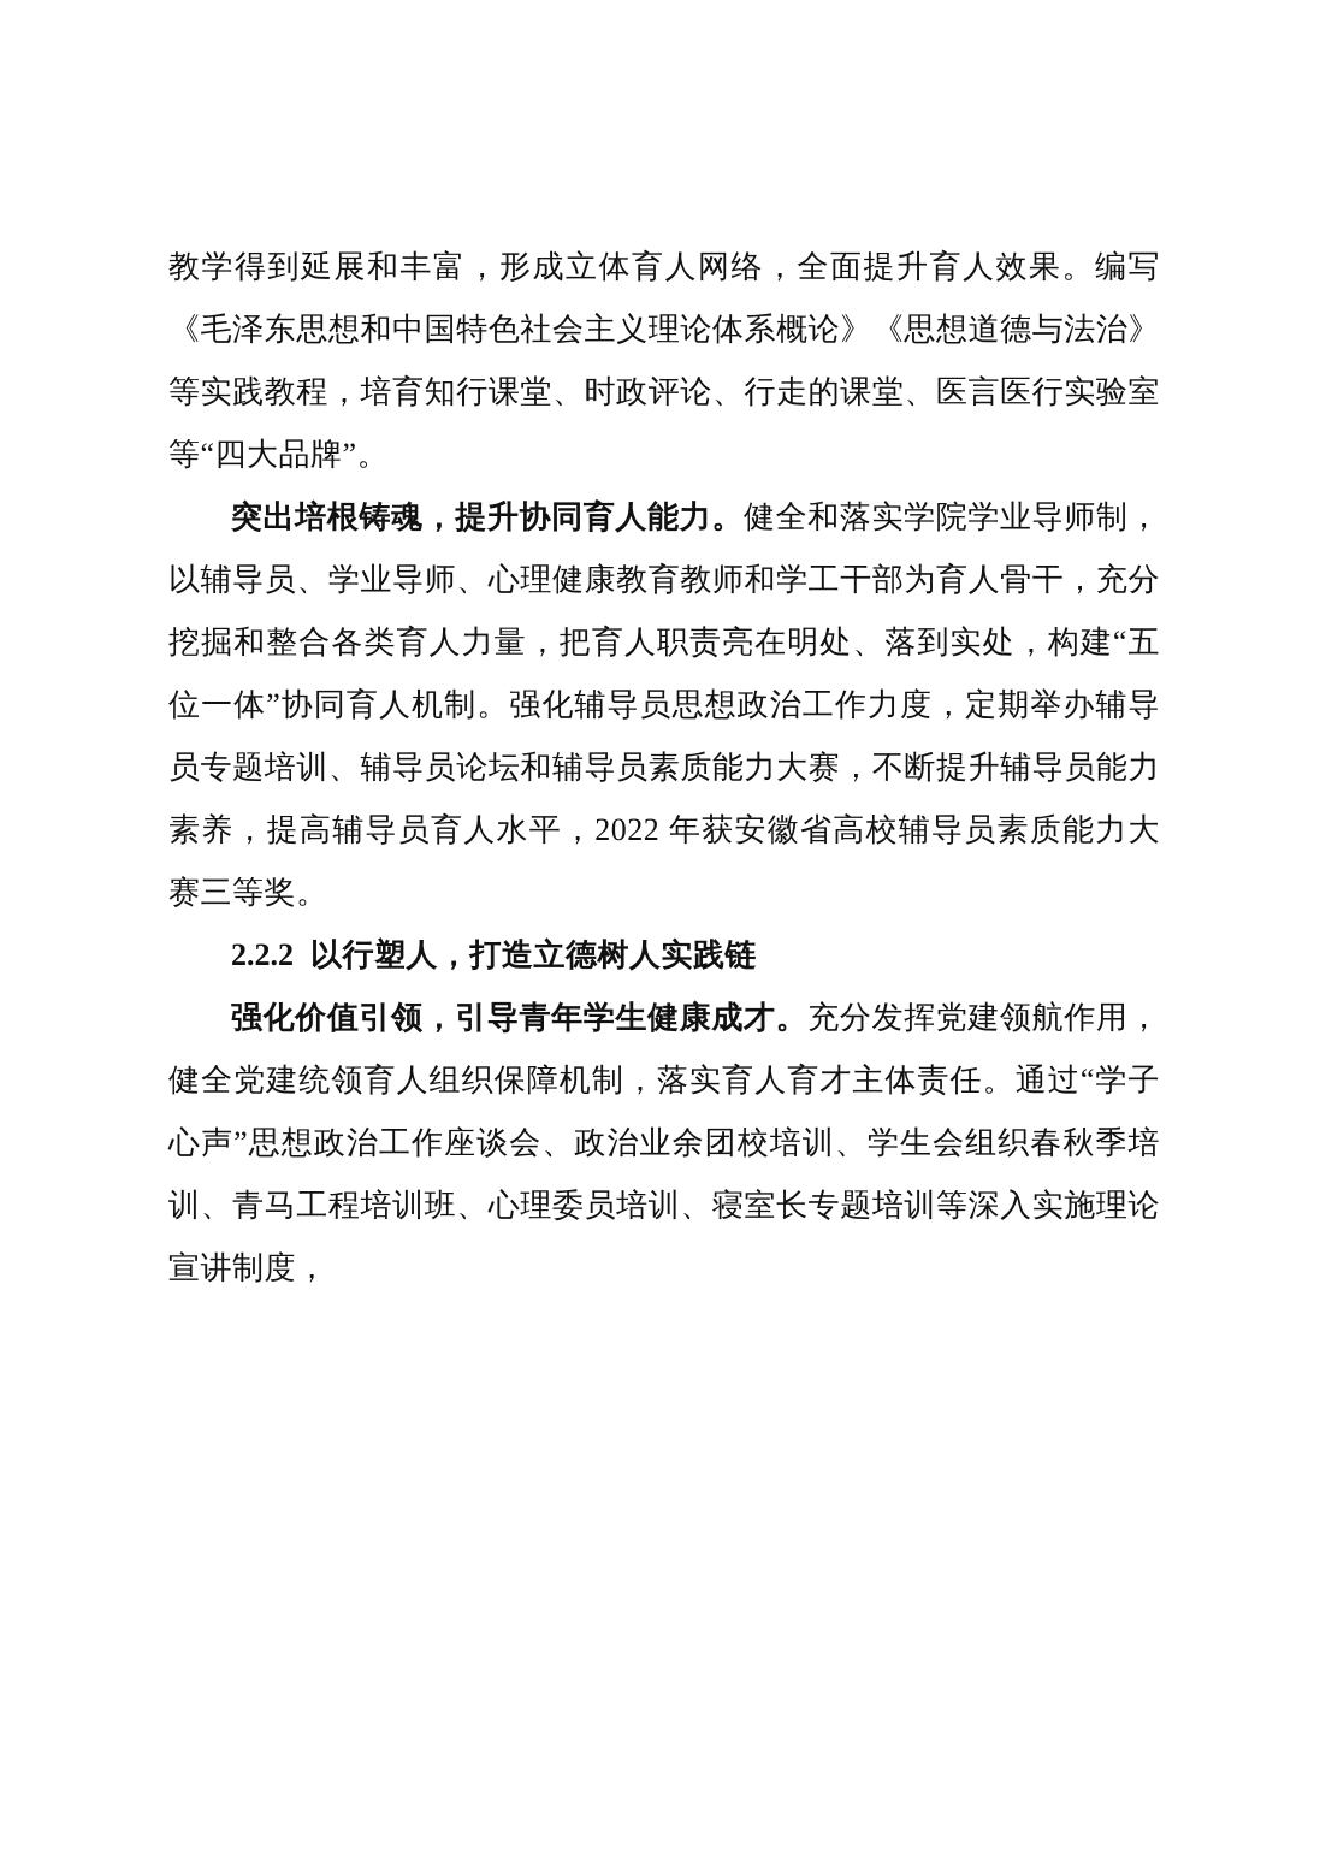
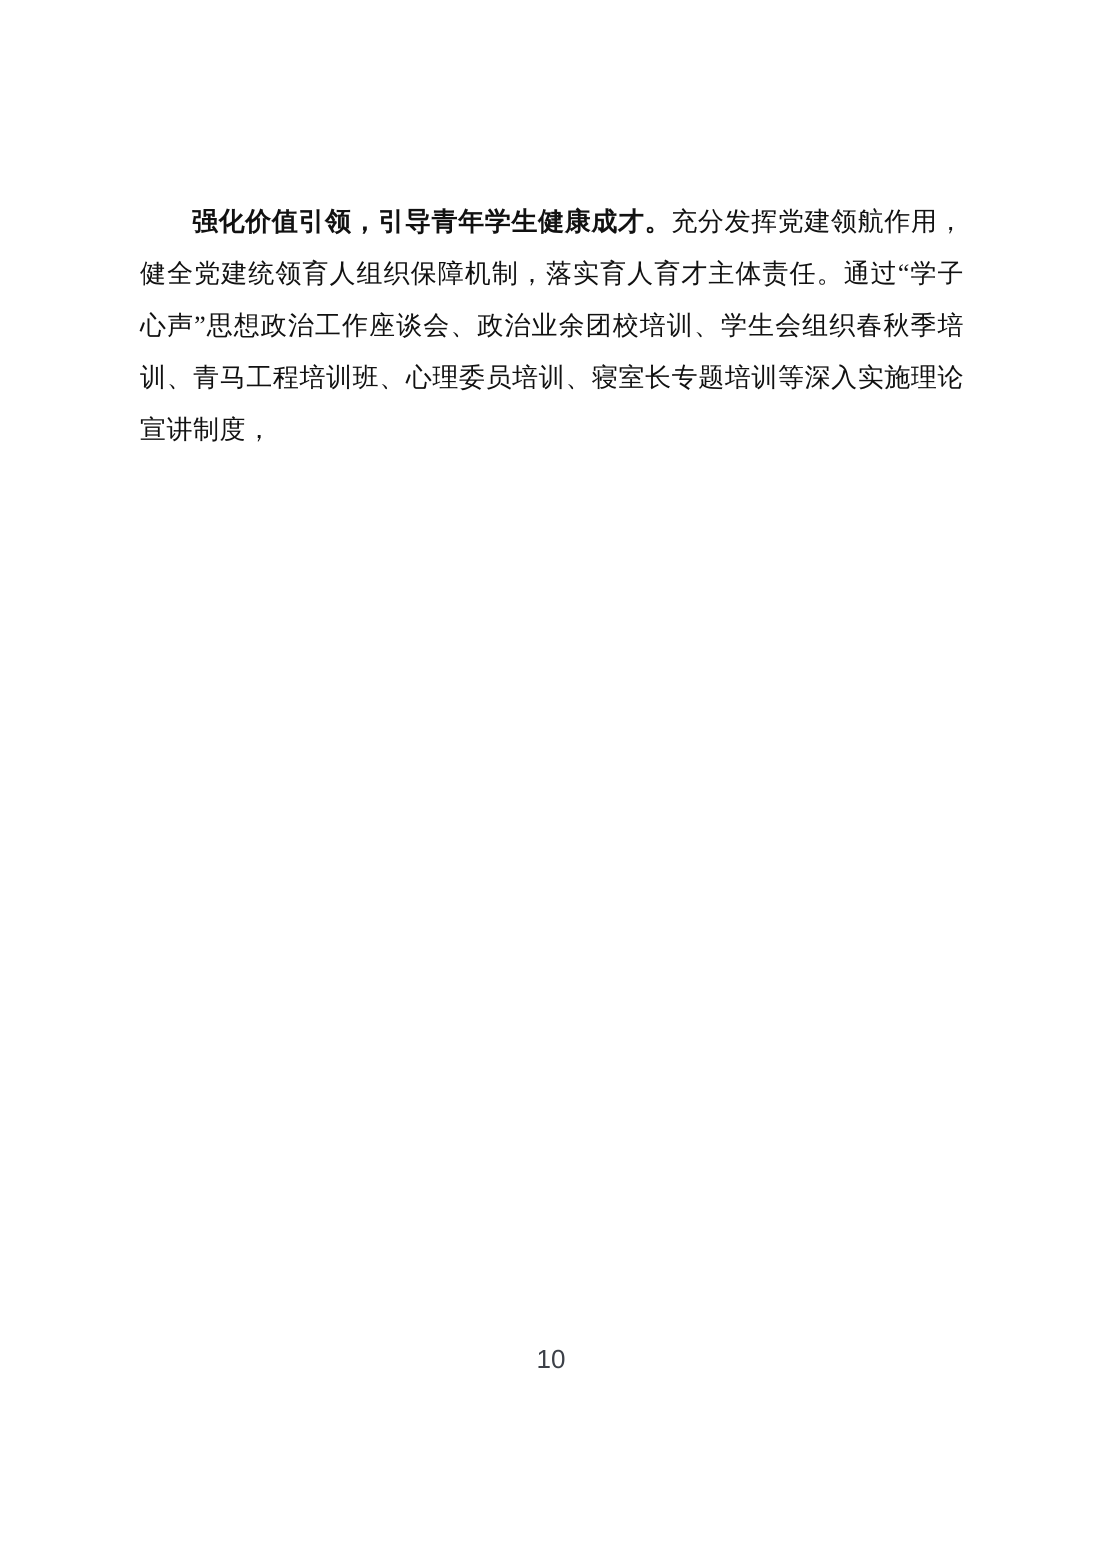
- 教学得到延展和丰富，形成立体育人网络，全面提升育人效果。编写《毛泽东思想和中国特色社会主义理论体系概论》《思想道德与法治》等实践教程，培育知行课堂、时政评论、行走的课堂、医言医行实验室等“四大品牌”。
- 突出培根铸魂，提升协同育人能力。健全和落实学院学业导师制，以辅导员、学业导师、心理健康教育教师和学工干部为育人骨干，充分挖掘和整合各类育人力量，把育人职责亮在明处、落到实处，构建“五位一体”协同育人机制。强化辅导员思想政治工作力度，定期举办辅导员专题培训、辅导员论坛和辅导员素质能力大赛，不断提升辅导员能力素养，提高辅导员育人水平，2022 年获安徽省高校辅导员素质能力大赛三等奖。
- 2.2.2 以行塑人，打造立德树人实践链
  强化价值引领，引导青年学生健康成才。充分发挥党建领航作用，健全党建统领育人组织保障机制，落实育人育才主体责任。通过“学子心声”思想政治工作座谈会、政治业余团校培训、学生会组织春秋季培训、青马工程培训班、心理委员培训、寝室长专题培训等深入实施理论宣讲制度，
+ 10
